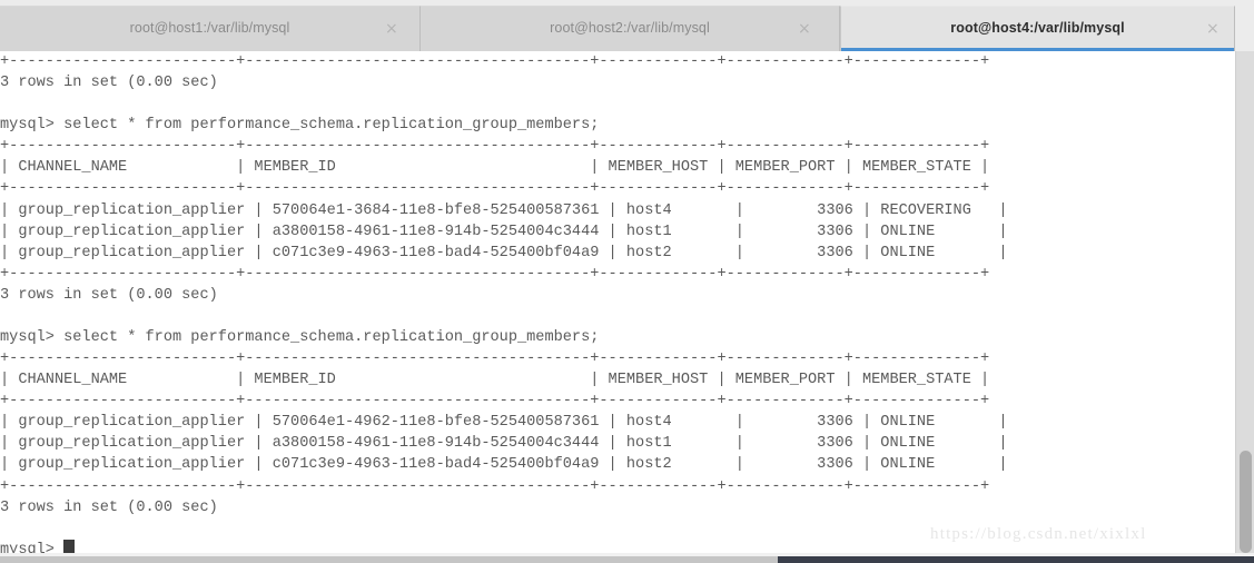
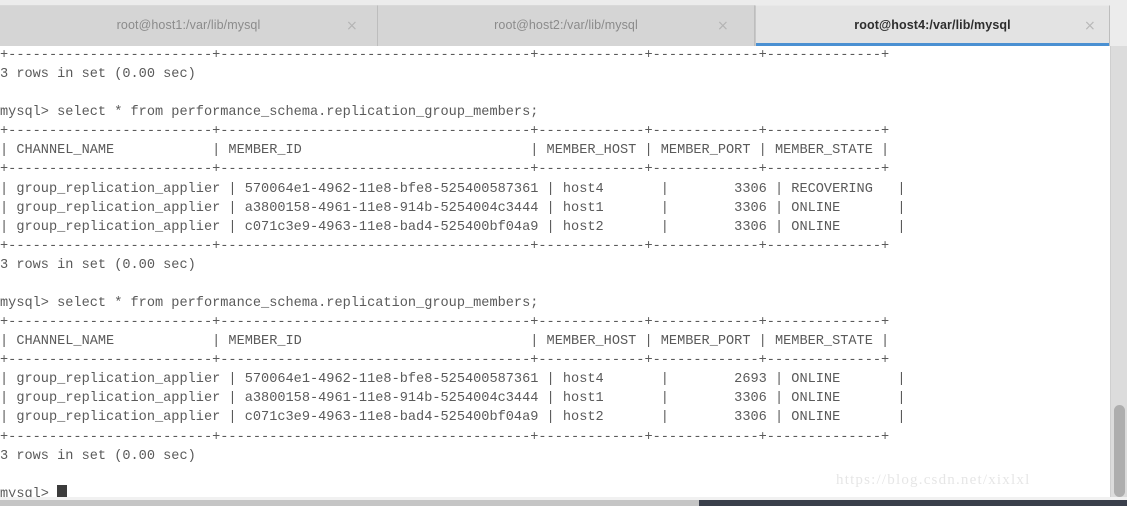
  root@host1:/var/lib/mysql
  ×
  root@host2:/var/lib/mysql
  ×
  root@host4:/var/lib/mysql
  ×
  +-------------------------+--------------------------------------+-------------+-------------+--------------+
  3 rows in set (0.00 sec)
  mysql> select * from performance_schema.replication_group_members;
  +-------------------------+--------------------------------------+-------------+-------------+--------------+
  | CHANNEL_NAME | MEMBER_ID | MEMBER_HOST | MEMBER_PORT | MEMBER_STATE |
  +-------------------------+--------------------------------------+-------------+-------------+--------------+
- | group_replication_applier | 570064e1-3684-11e8-bfe8-525400587361 | host4 | 3306 | RECOVERING |
+ | group_replication_applier | 570064e1-4962-11e8-bfe8-525400587361 | host4 | 3306 | RECOVERING |
  | group_replication_applier | a3800158-4961-11e8-914b-5254004c3444 | host1 | 3306 | ONLINE |
  | group_replication_applier | c071c3e9-4963-11e8-bad4-525400bf04a9 | host2 | 3306 | ONLINE |
  +-------------------------+--------------------------------------+-------------+-------------+--------------+
  3 rows in set (0.00 sec)
  mysql> select * from performance_schema.replication_group_members;
  +-------------------------+--------------------------------------+-------------+-------------+--------------+
  | CHANNEL_NAME | MEMBER_ID | MEMBER_HOST | MEMBER_PORT | MEMBER_STATE |
  +-------------------------+--------------------------------------+-------------+-------------+--------------+
- | group_replication_applier | 570064e1-4962-11e8-bfe8-525400587361 | host4 | 3306 | ONLINE |
+ | group_replication_applier | 570064e1-4962-11e8-bfe8-525400587361 | host4 | 2693 | ONLINE |
  | group_replication_applier | a3800158-4961-11e8-914b-5254004c3444 | host1 | 3306 | ONLINE |
  | group_replication_applier | c071c3e9-4963-11e8-bad4-525400bf04a9 | host2 | 3306 | ONLINE |
  +-------------------------+--------------------------------------+-------------+-------------+--------------+
  3 rows in set (0.00 sec)
  mysql>
  https://blog.csdn.net/xixlxl
